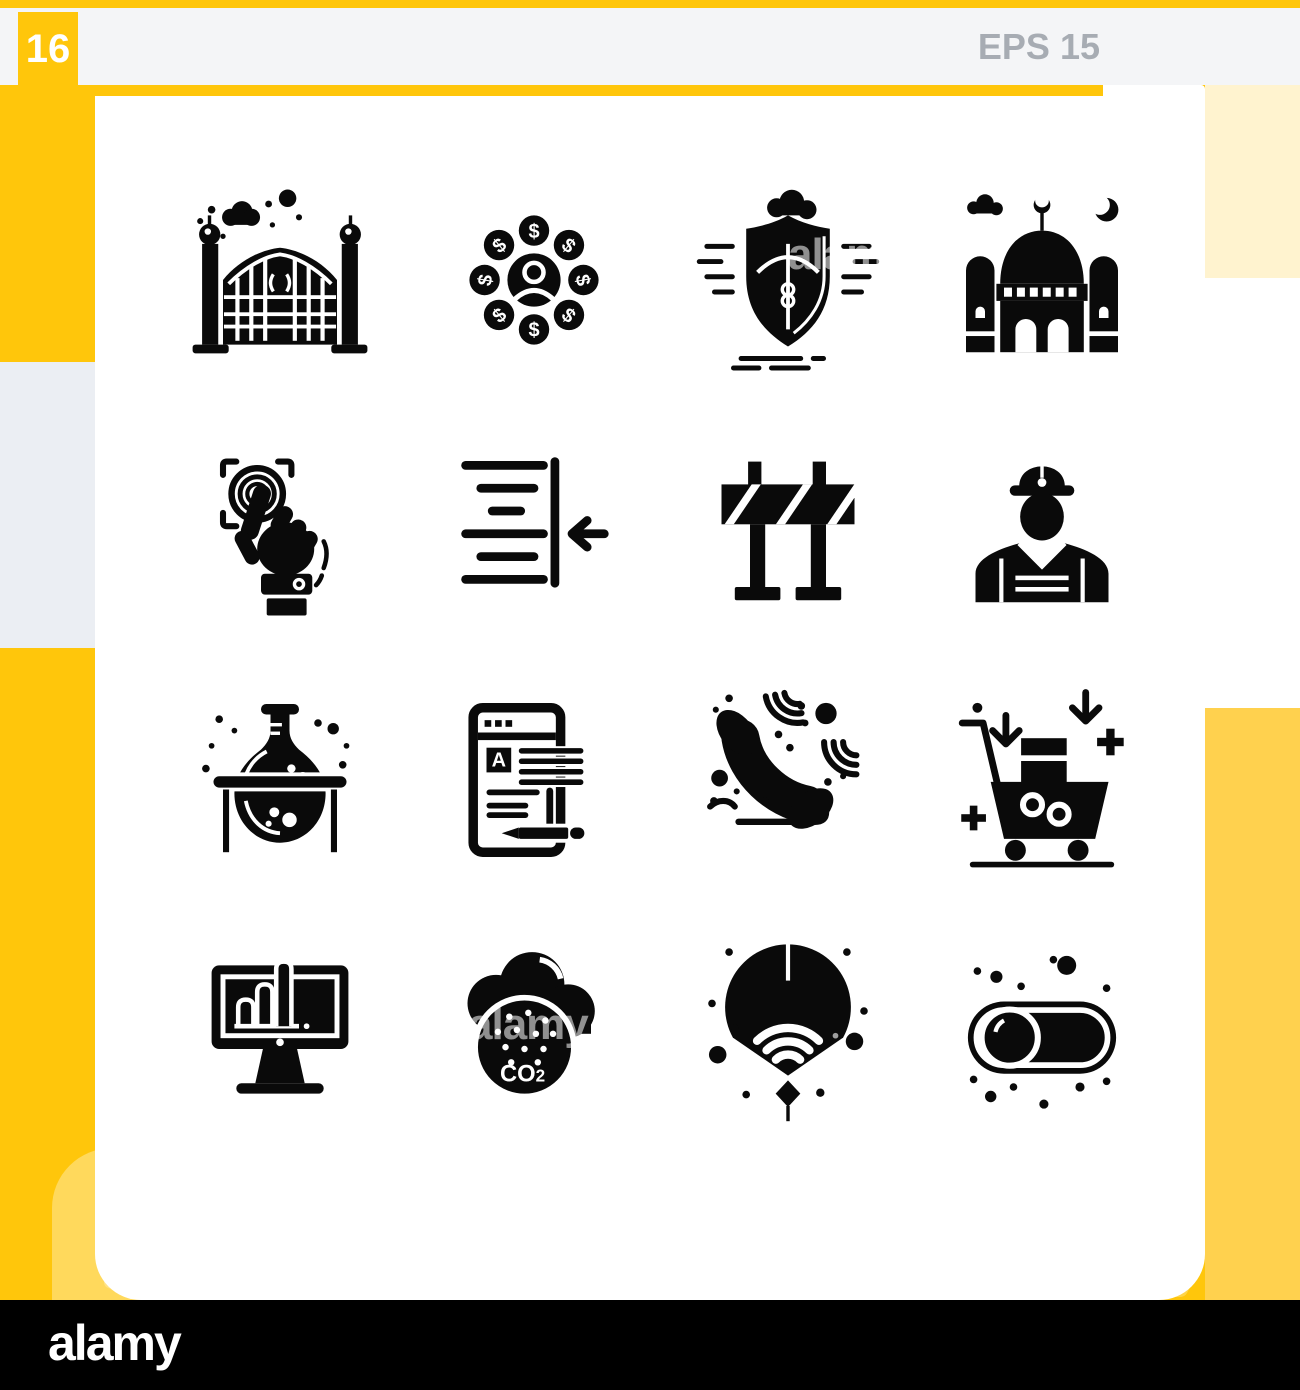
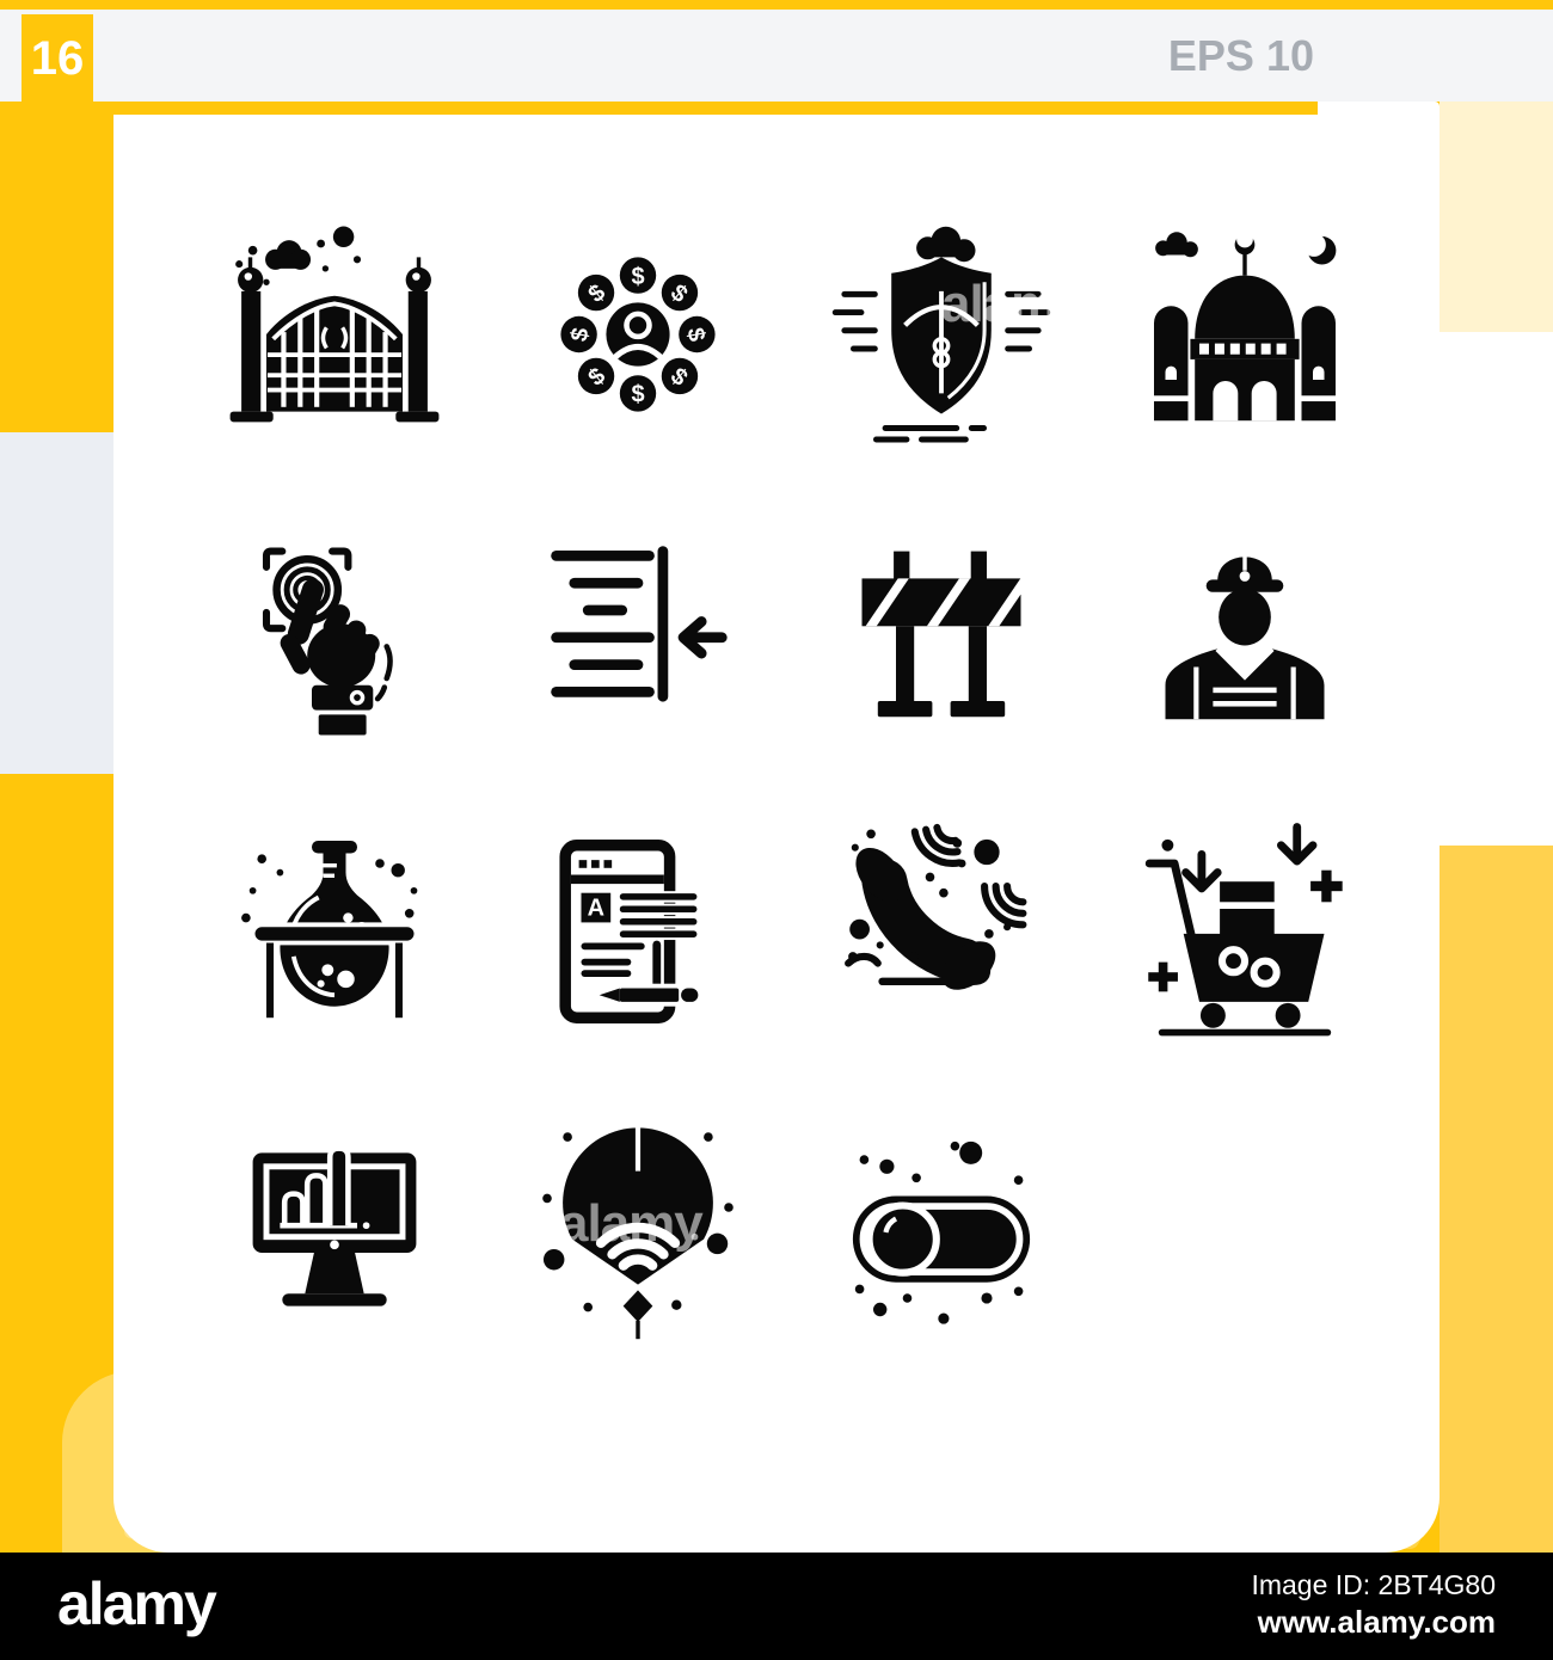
  16
- EPS 15
+ EPS 10
  $
  $
  A
- CO2
  alamy
  alamy
  alamy
+ Image ID: 2BT4G80
+ www.alamy.com
